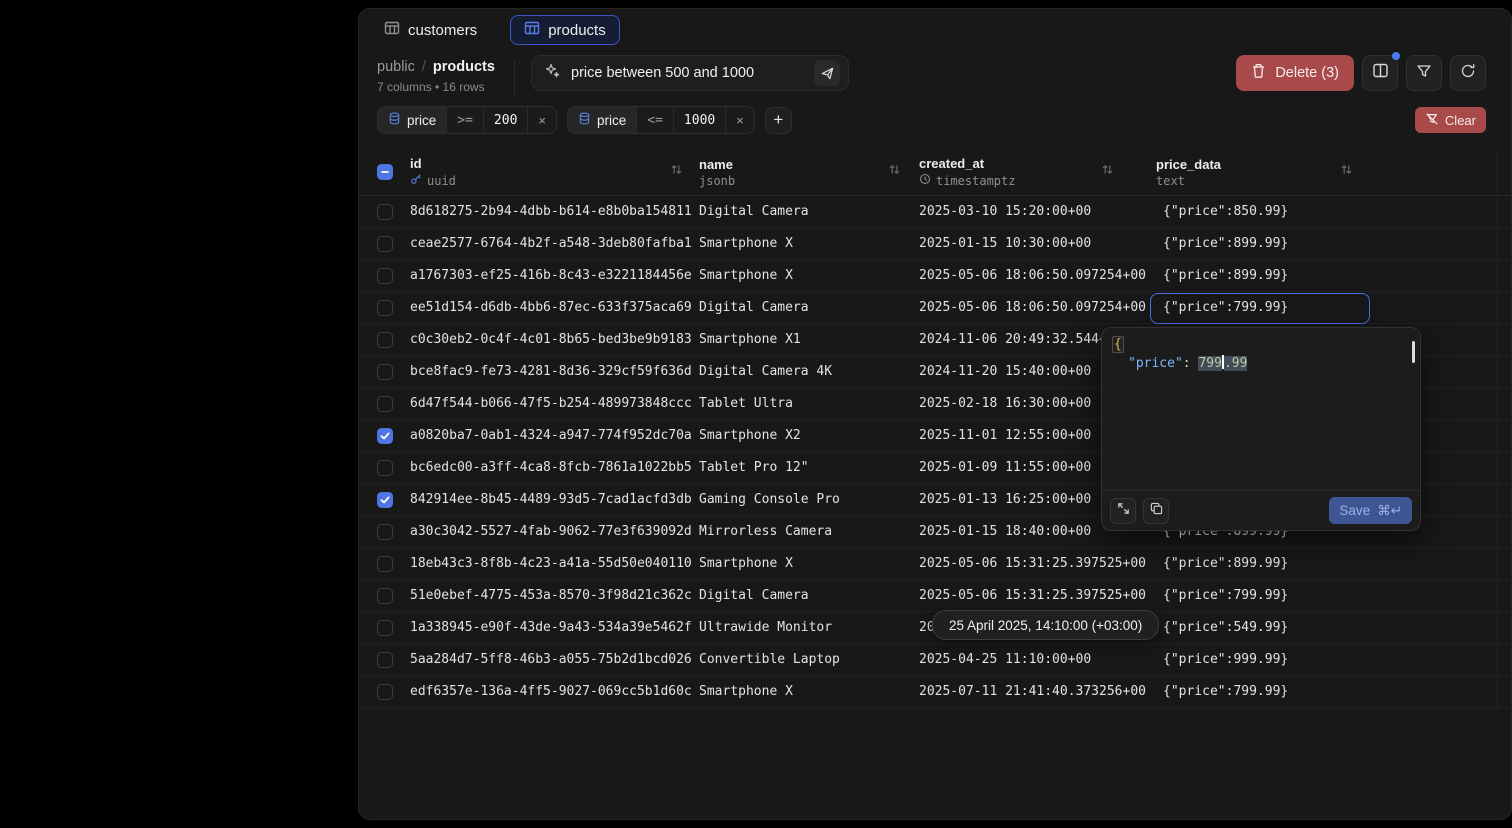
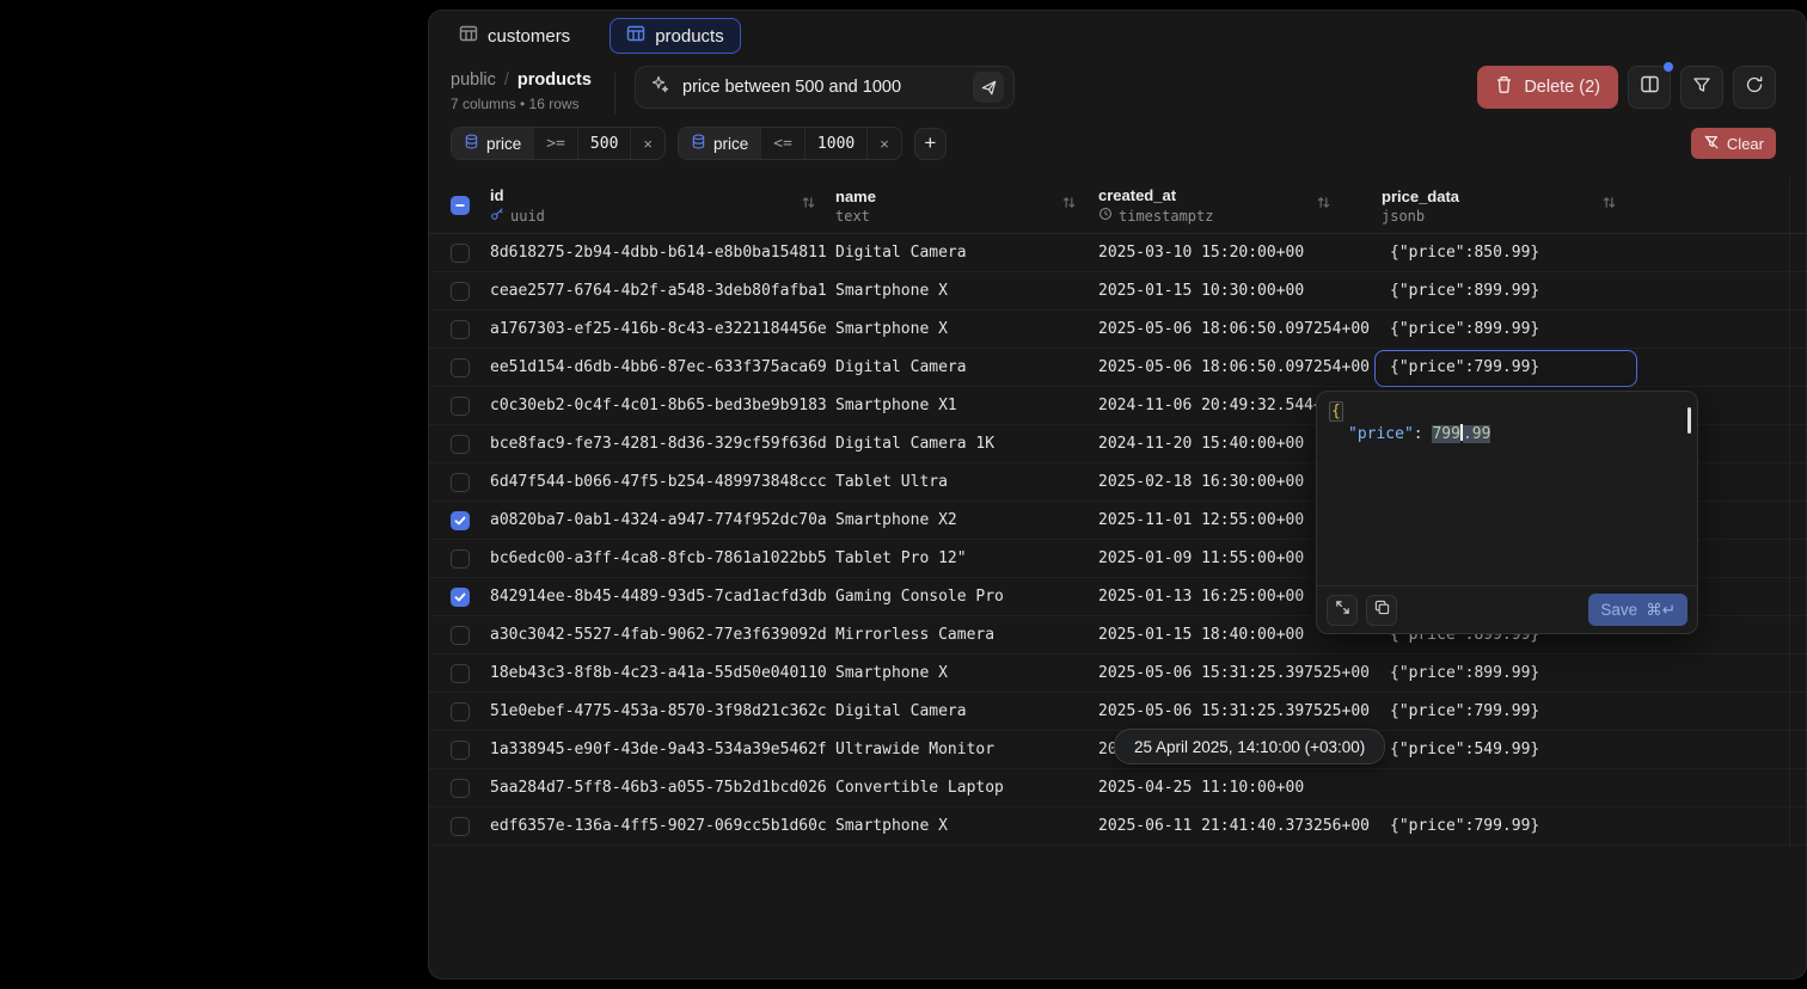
  customers
  products
  public
  /
  products
  7 columns • 16 rows
  price between 500 and 1000
- Delete (3)
+ Delete (2)
  price
  >=
- 200
+ 500
  ×
  price
  <=
  1000
  ×
  +
  Clear
  id
  uuid
  name
- jsonb
+ text
  created_at
  timestamptz
  price_data
- text
+ jsonb
  8d618275-2b94-4dbb-b614-e8b0ba154811
  Digital Camera
  2025-03-10 15:20:00+00
  {"price":850.99}
  ceae2577-6764-4b2f-a548-3deb80fafba1
  Smartphone X
  2025-01-15 10:30:00+00
  {"price":899.99}
  a1767303-ef25-416b-8c43-e3221184456e
  Smartphone X
  2025-05-06 18:06:50.097254+00
  {"price":899.99}
  ee51d154-d6db-4bb6-87ec-633f375aca69
  Digital Camera
  2025-05-06 18:06:50.097254+00
  {"price":799.99}
  c0c30eb2-0c4f-4c01-8b65-bed3be9b9183
  Smartphone X1
  2024-11-06 20:49:32.544
  bce8fac9-fe73-4281-8d36-329cf59f636d
- Digital Camera 4K
+ Digital Camera 1K
  2024-11-20 15:40:00+00
  6d47f544-b066-47f5-b254-489973848ccc
  Tablet Ultra
  2025-02-18 16:30:00+00
  a0820ba7-0ab1-4324-a947-774f952dc70a
  Smartphone X2
  2025-11-01 12:55:00+00
  bc6edc00-a3ff-4ca8-8fcb-7861a1022bb5
  Tablet Pro 12"
  2025-01-09 11:55:00+00
  842914ee-8b45-4489-93d5-7cad1acfd3db
  Gaming Console Pro
  2025-01-13 16:25:00+00
  a30c3042-5527-4fab-9062-77e3f639092d
  Mirrorless Camera
  2025-01-15 18:40:00+00
  {"price":899.99}
  18eb43c3-8f8b-4c23-a41a-55d50e040110
  Smartphone X
  2025-05-06 15:31:25.397525+00
  {"price":899.99}
  51e0ebef-4775-453a-8570-3f98d21c362c
  Digital Camera
  2025-05-06 15:31:25.397525+00
  {"price":799.99}
  1a338945-e90f-43de-9a43-534a39e5462f
  Ultrawide Monitor
  20
  {"price":549.99}
  5aa284d7-5ff8-46b3-a055-75b2d1bcd026
  Convertible Laptop
  2025-04-25 11:10:00+00
- {"price":999.99}
  edf6357e-136a-4ff5-9027-069cc5b1d60c
  Smartphone X
- 2025-07-11 21:41:40.373256+00
+ 2025-06-11 21:41:40.373256+00
  {"price":799.99}
  {
  "price": 799 .99
  Save
  ⌘↵
  25 April 2025, 14:10:00 (+03:00)
